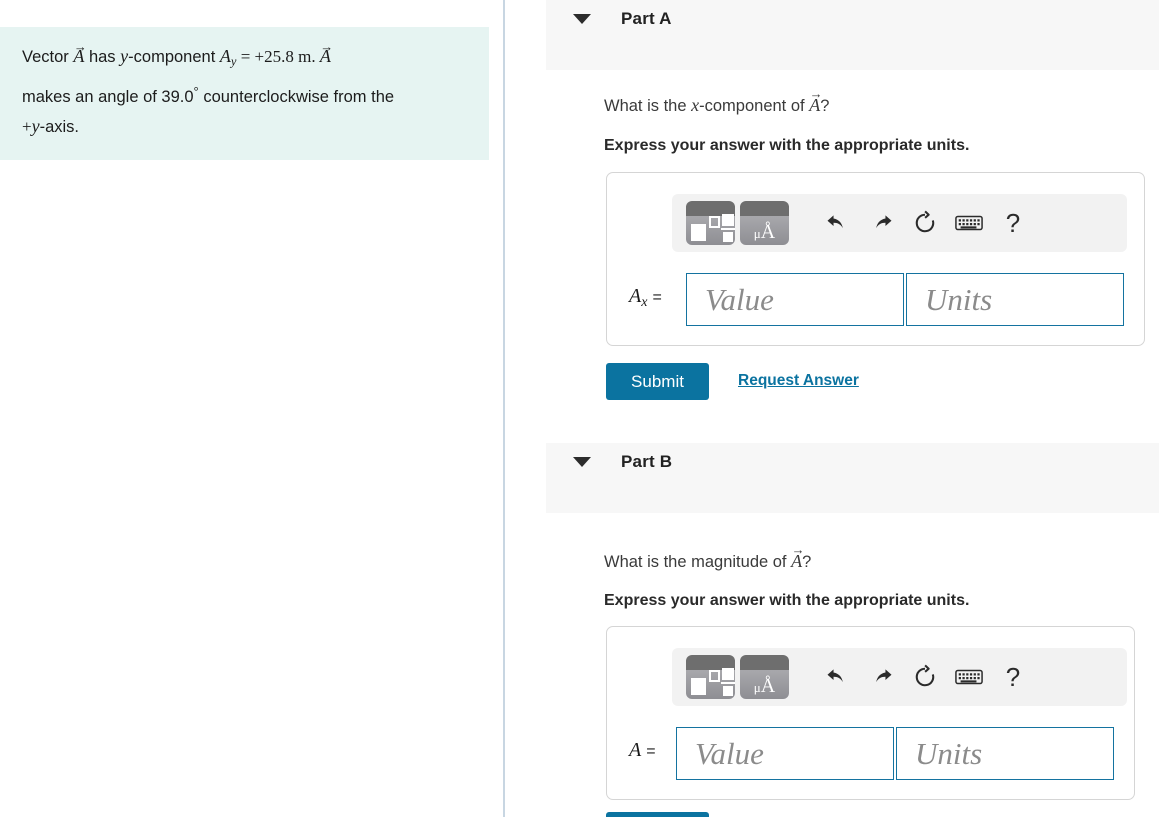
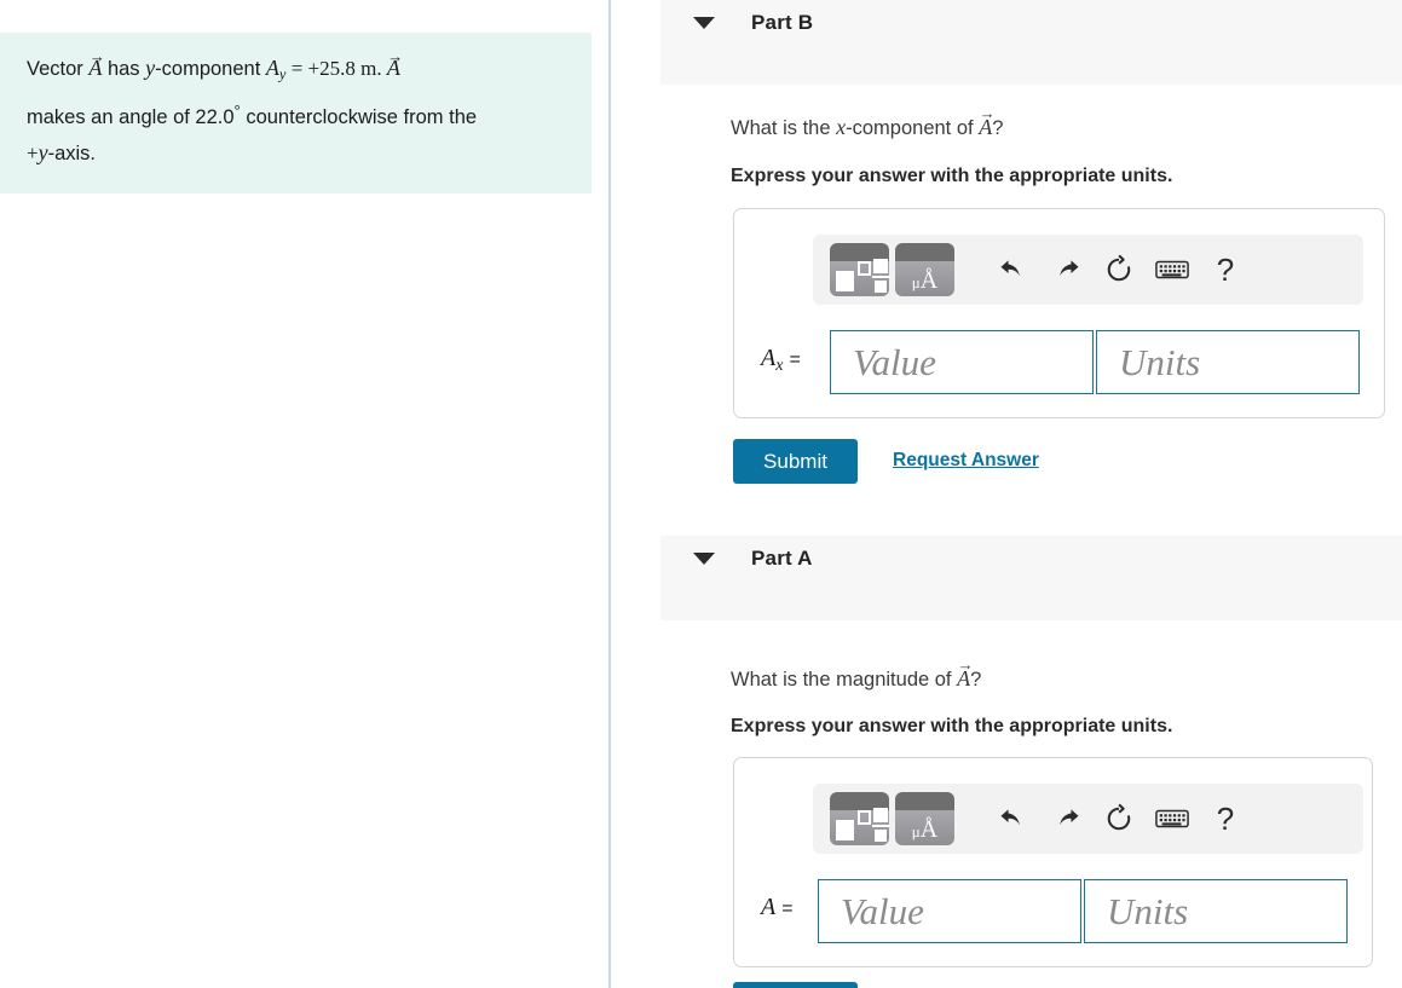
  Vector
  →
  A has y-component Ay = +25.8 m.
  →
  A
- makes an angle of 39.0° counterclockwise from the
+ makes an angle of 22.0° counterclockwise from the
  +y-axis.
- Part A
+ Part B
  What is the x-component of
  →
  A?
  Express your answer with the appropriate units.
  μÅ
  ?
  Ax =
  Value
  Units
  Submit
  Request Answer
- Part B
+ Part A
  What is the magnitude of
  →
  A?
  Express your answer with the appropriate units.
  μÅ
  ?
  A =
  Value
  Units
